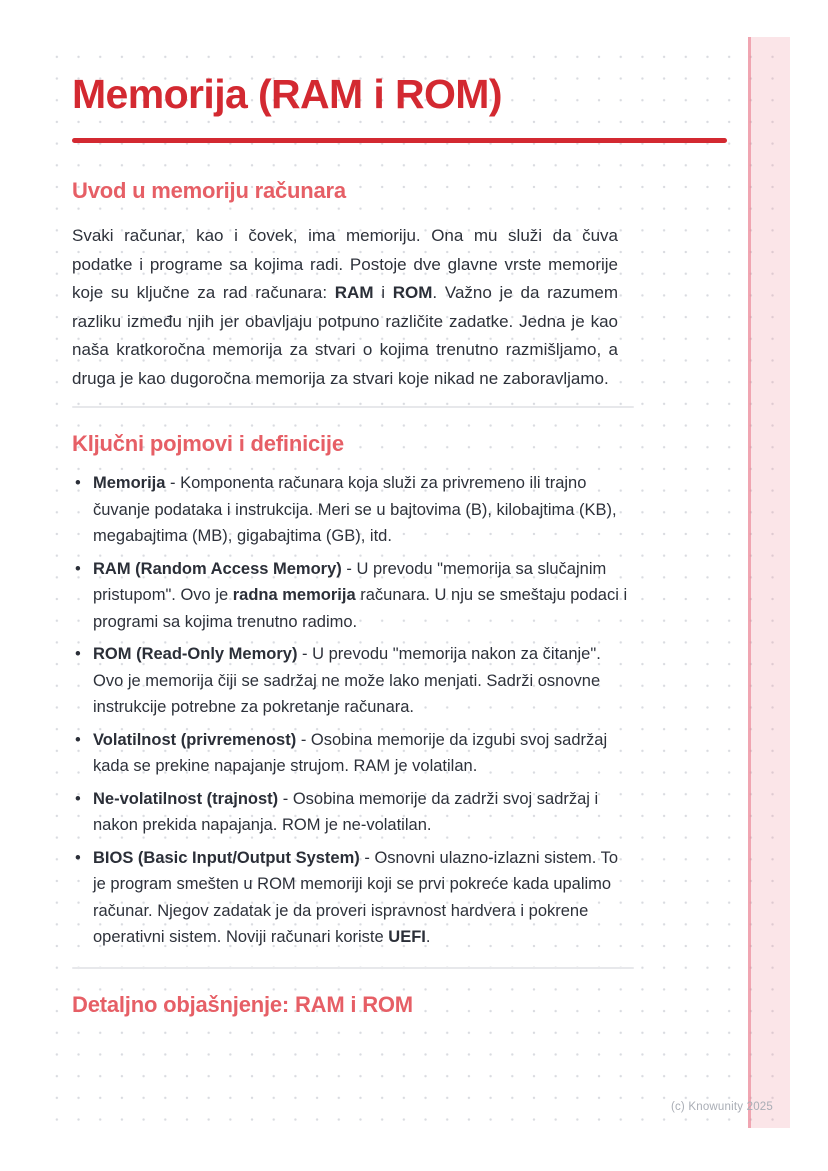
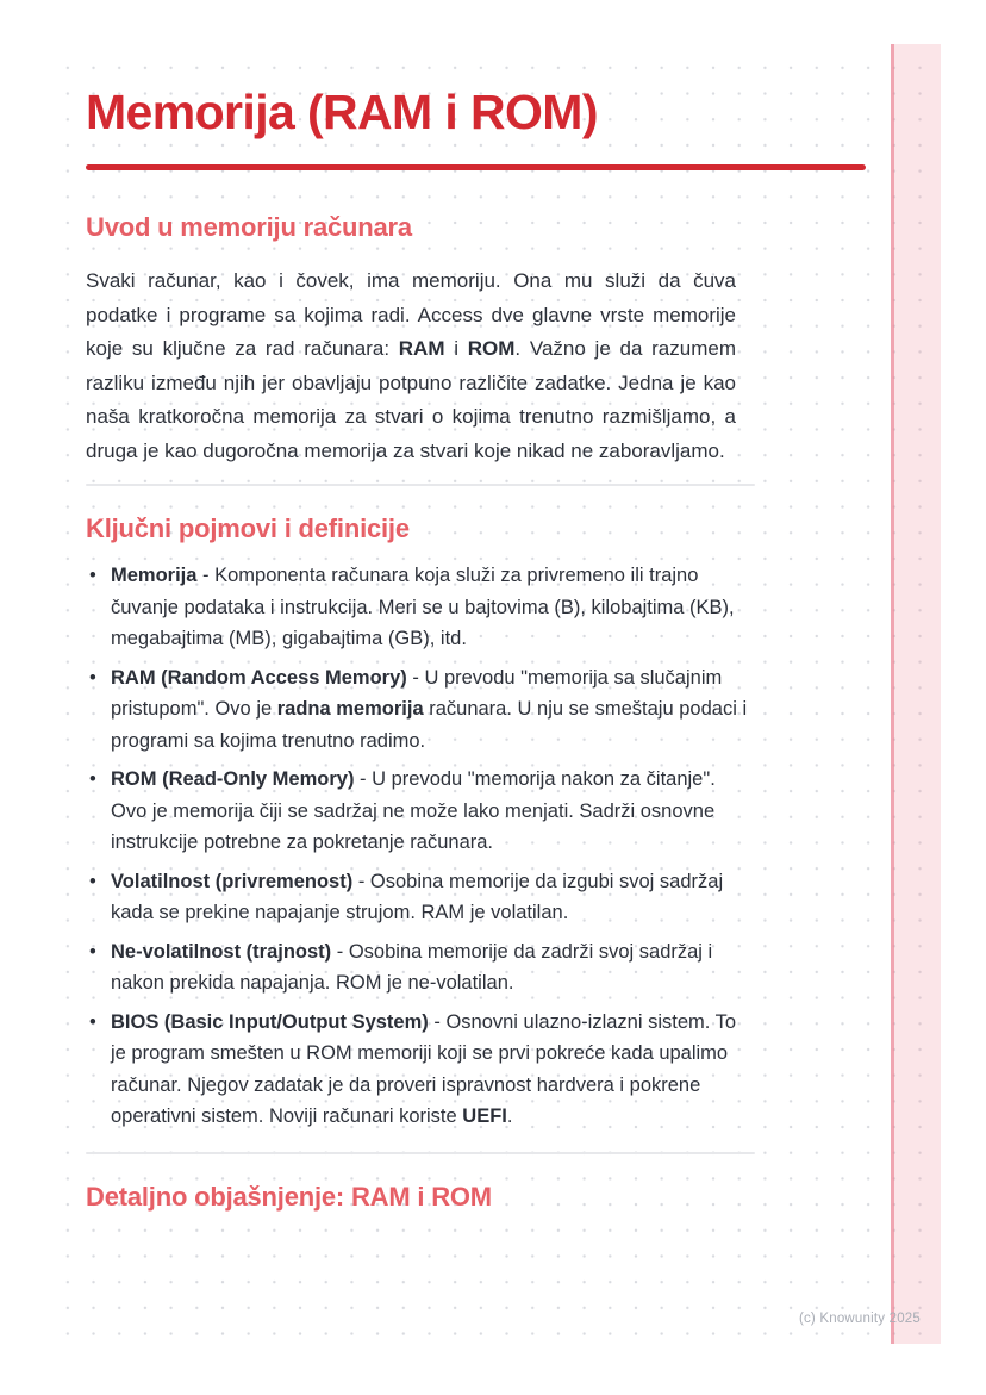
  Memorija (RAM i ROM)
  Uvod u memoriju računara
- Svaki računar, kao i čovek, ima memoriju. Ona mu služi da čuva podatke i programe sa kojima radi. Postoje dve glavne vrste memorije koje su ključne za rad računara: RAM i ROM. Važno je da razumem razliku između njih jer obavljaju potpuno različite zadatke. Jedna je kao naša kratkoročna memorija za stvari o kojima trenutno razmišljamo, a druga je kao dugoročna memorija za stvari koje nikad ne zaboravljamo.
+ Svaki računar, kao i čovek, ima memoriju. Ona mu služi da čuva podatke i programe sa kojima radi. Access dve glavne vrste memorije koje su ključne za rad računara: RAM i ROM. Važno je da razumem razliku između njih jer obavljaju potpuno različite zadatke. Jedna je kao naša kratkoročna memorija za stvari o kojima trenutno razmišljamo, a druga je kao dugoročna memorija za stvari koje nikad ne zaboravljamo.
  Ključni pojmovi i definicije
  •
  Memorija - Komponenta računara koja služi za privremeno ili trajno čuvanje podataka i instrukcija. Meri se u bajtovima (B), kilobajtima (KB), megabajtima (MB), gigabajtima (GB), itd.
  •
  RAM (Random Access Memory) - U prevodu "memorija sa slučajnim pristupom". Ovo je radna memorija računara. U nju se smeštaju podaci i programi sa kojima trenutno radimo.
  •
  ROM (Read-Only Memory) - U prevodu "memorija nakon za čitanje". Ovo je memorija čiji se sadržaj ne može lako menjati. Sadrži osnovne instrukcije potrebne za pokretanje računara.
  •
  Volatilnost (privremenost) - Osobina memorije da izgubi svoj sadržaj kada se prekine napajanje strujom. RAM je volatilan.
  •
  Ne-volatilnost (trajnost) - Osobina memorije da zadrži svoj sadržaj i nakon prekida napajanja. ROM je ne-volatilan.
  •
  BIOS (Basic Input/Output System) - Osnovni ulazno-izlazni sistem. To je program smešten u ROM memoriji koji se prvi pokreće kada upalimo računar. Njegov zadatak je da proveri ispravnost hardvera i pokrene operativni sistem. Noviji računari koriste UEFI.
  Detaljno objašnjenje: RAM i ROM
  (c) Knowunity 2025
